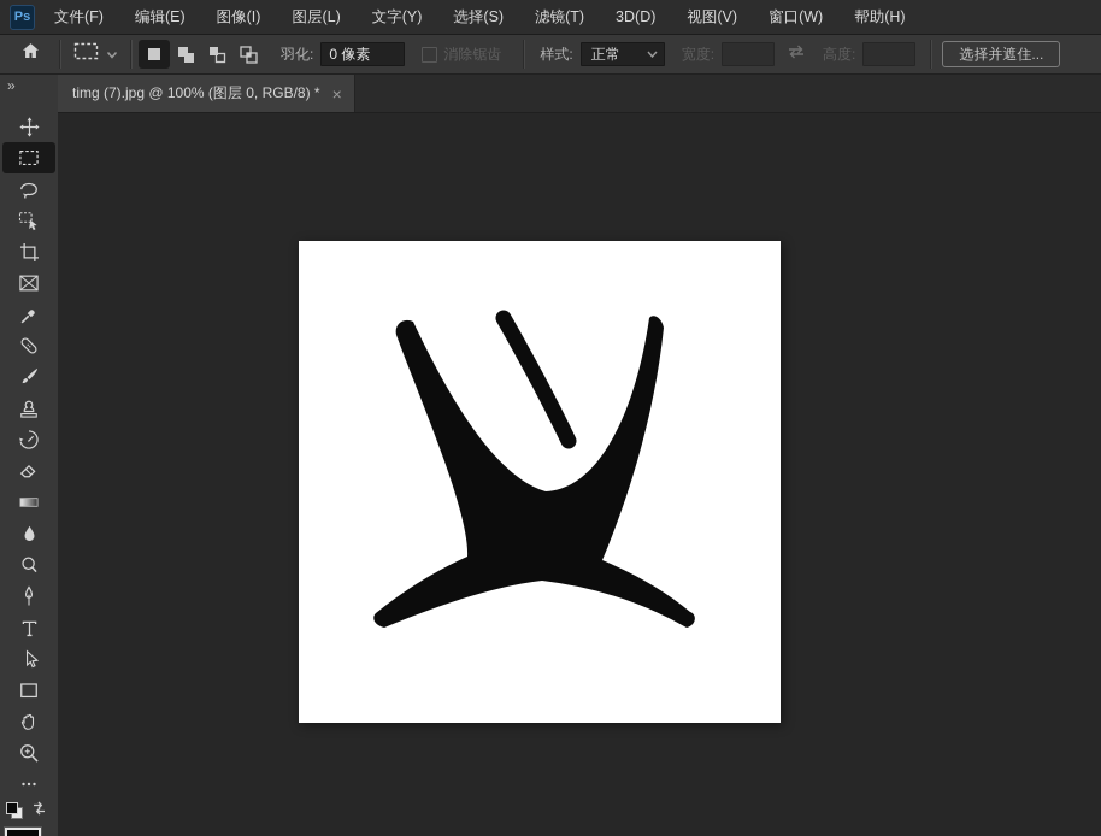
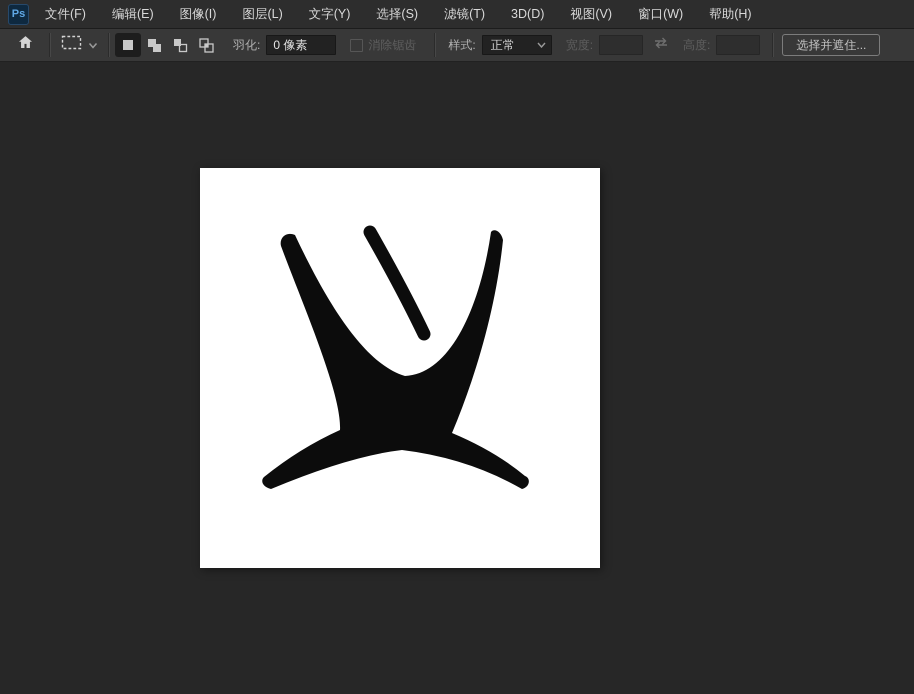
  Ps
  文件(F)
  编辑(E)
  图像(I)
  图层(L)
  文字(Y)
  选择(S)
  滤镜(T)
  3D(D)
  视图(V)
  窗口(W)
  帮助(H)
  羽化:
  0 像素
  消除锯齿
  样式:
  正常
  宽度:
  高度:
  选择并遮住...
- »
- timg (7).jpg @ 100% (图层 0, RGB/8) *
- ×
